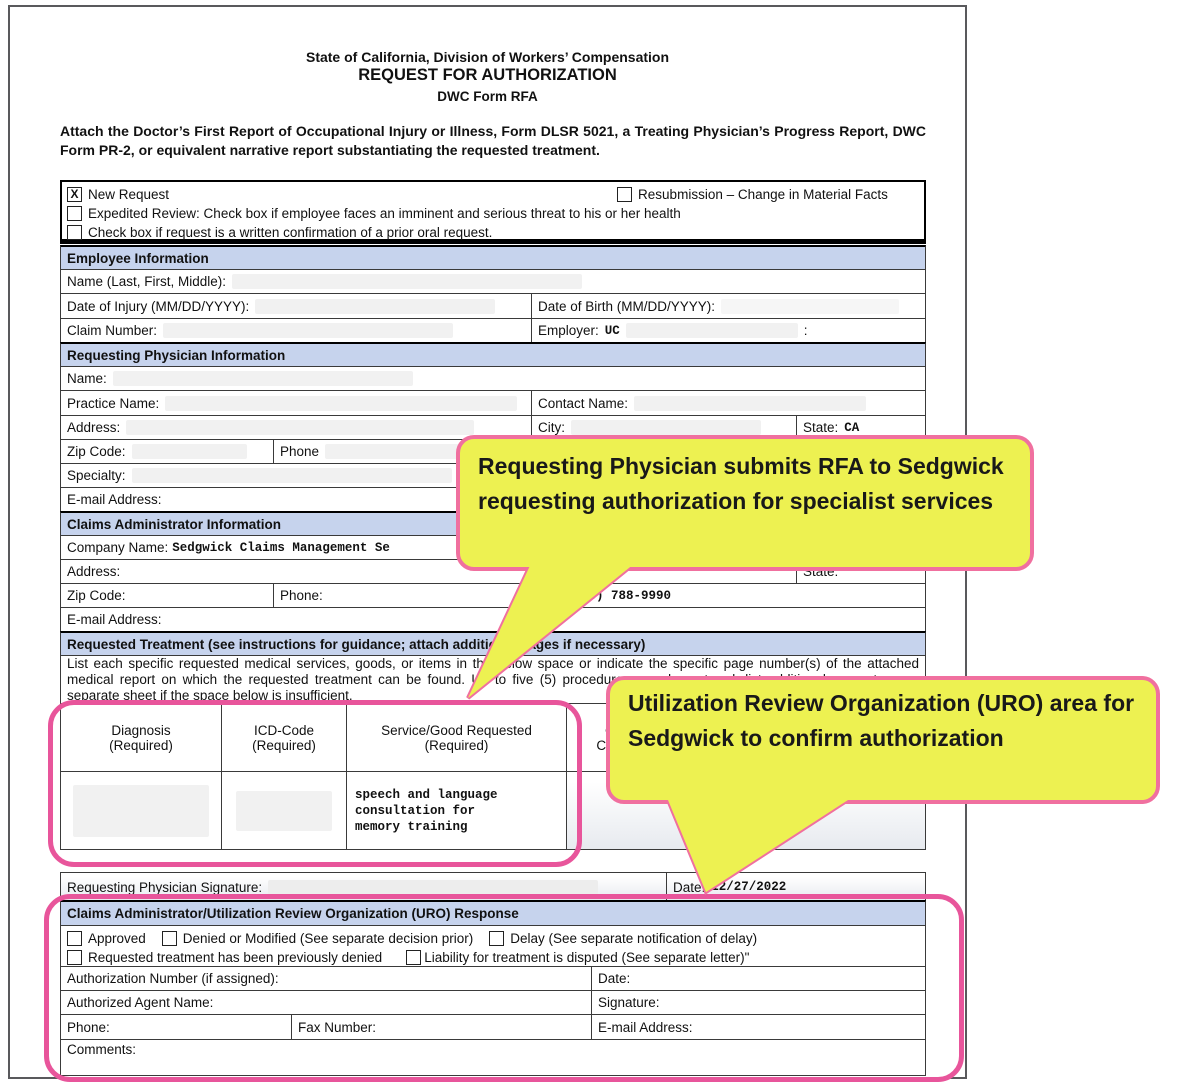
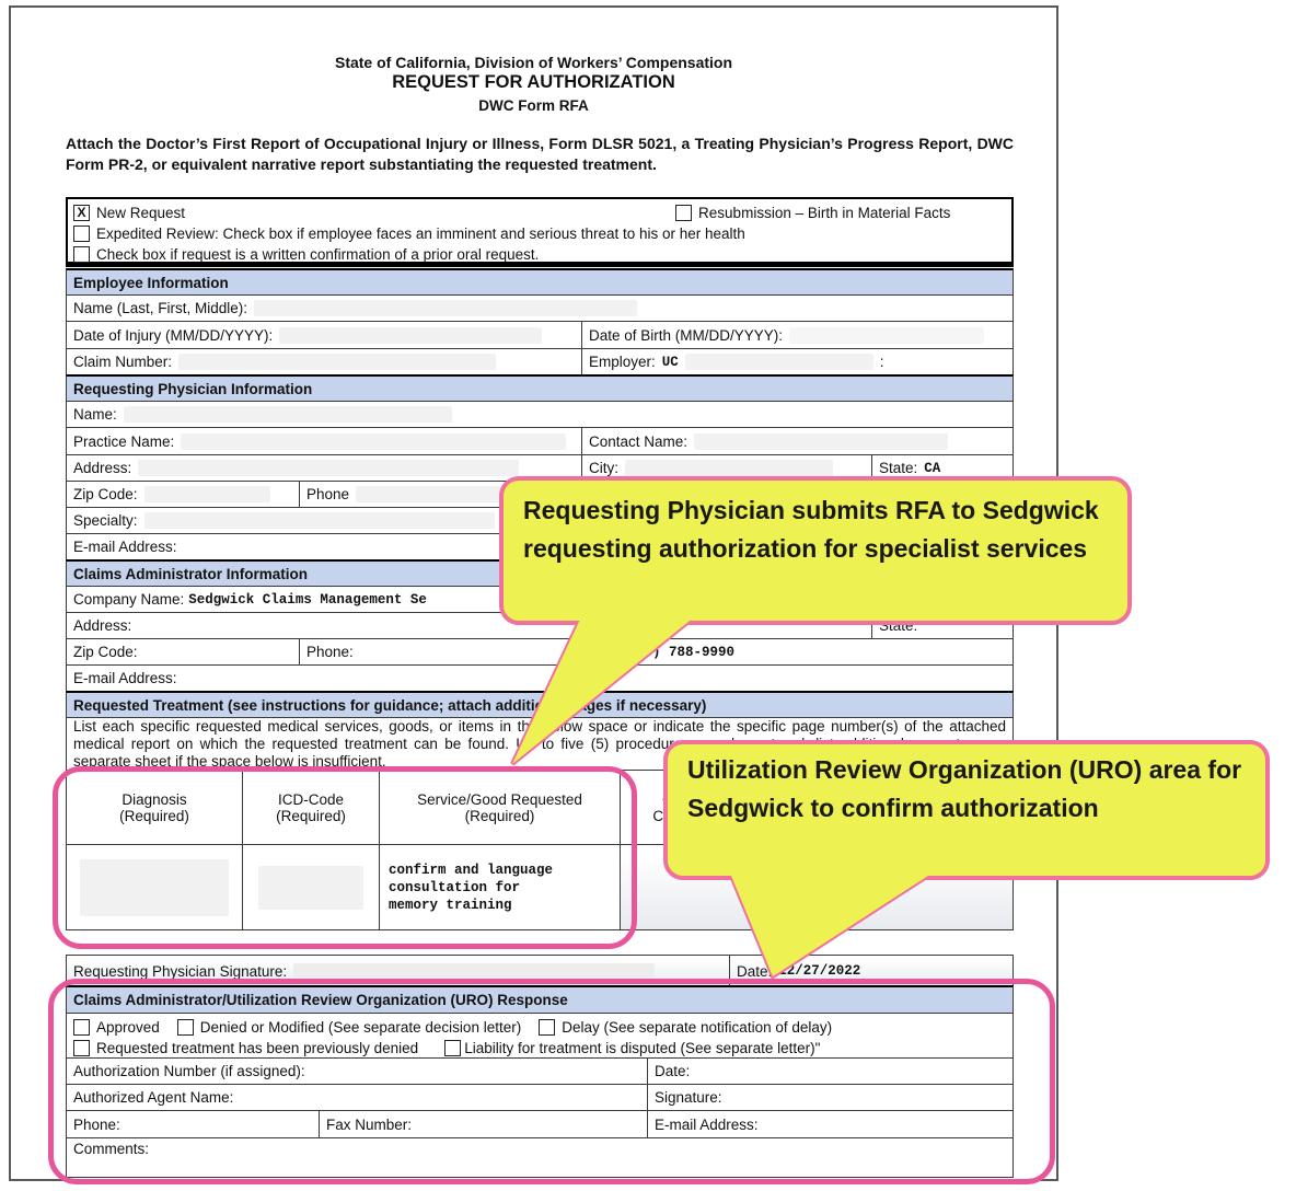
  State of California, Division of Workers’ Compensation
  REQUEST FOR AUTHORIZATION
  DWC Form RFA
  Attach the Doctor’s First Report of Occupational Injury or Illness, Form DLSR 5021, a Treating Physician’s Progress Report, DWC Form PR-2, or equivalent narrative report substantiating the requested treatment.
  X
  New Request
- Resubmission – Change in Material Facts
+ Resubmission – Birth in Material Facts
  Expedited Review: Check box if employee faces an imminent and serious threat to his or her health
  Check box if request is a written confirmation of a prior oral request.
  Employee Information
  Name (Last, First, Middle):
  Date of Injury (MM/DD/YYYY):
  Date of Birth (MM/DD/YYYY):
  Claim Number:
  Employer:
  UC
  :
  Requesting Physician Information
  Name:
  Practice Name:
  Contact Name:
  Address:
  City:
  State:
  CA
  Zip Code:
  Phone
  Specialty:
  E-mail Address:
  Claims Administrator Information
  Company Name:
  Sedgwick Claims Management Se
  Address:
  State:
  Zip Code:
  Phone:
  E-mail Address:
  Requested Treatment (see instructions for guidance; attach additiges if necessary)
  List each specific requested medical services, goods, or items in thow space or indicate the specific page number(s) of the attached medical report on which the requested treatment can be found. to five (5) procedur separate sheet if the space below is insufficient.
  Diagnosis
  (Required)
  ICD-Code
  (Required)
  Service/Good Requested
  (Required)
- speech and language consultation for memory training
+ confirm and language consultation for memory training
  Requesting Physician Signature:
  Date
  2/27/2022
  Claims Administrator/Utilization Review Organization (URO) Response
  Approved
- Denied or Modified (See separate decision prior)
+ Denied or Modified (See separate decision letter)
  Delay (See separate notification of delay)
  Requested treatment has been previously denied
  Liability for treatment is disputed (See separate letter)"
  Authorization Number (if assigned):
  Date:
  Authorized Agent Name:
  Signature:
  Phone:
  Fax Number:
  E-mail Address:
  Comments:
  Requesting Physician submits RFA to Sedgwick requesting authorization for specialist services
  Utilization Review Organization (URO) area for Sedgwick to confirm authorization
